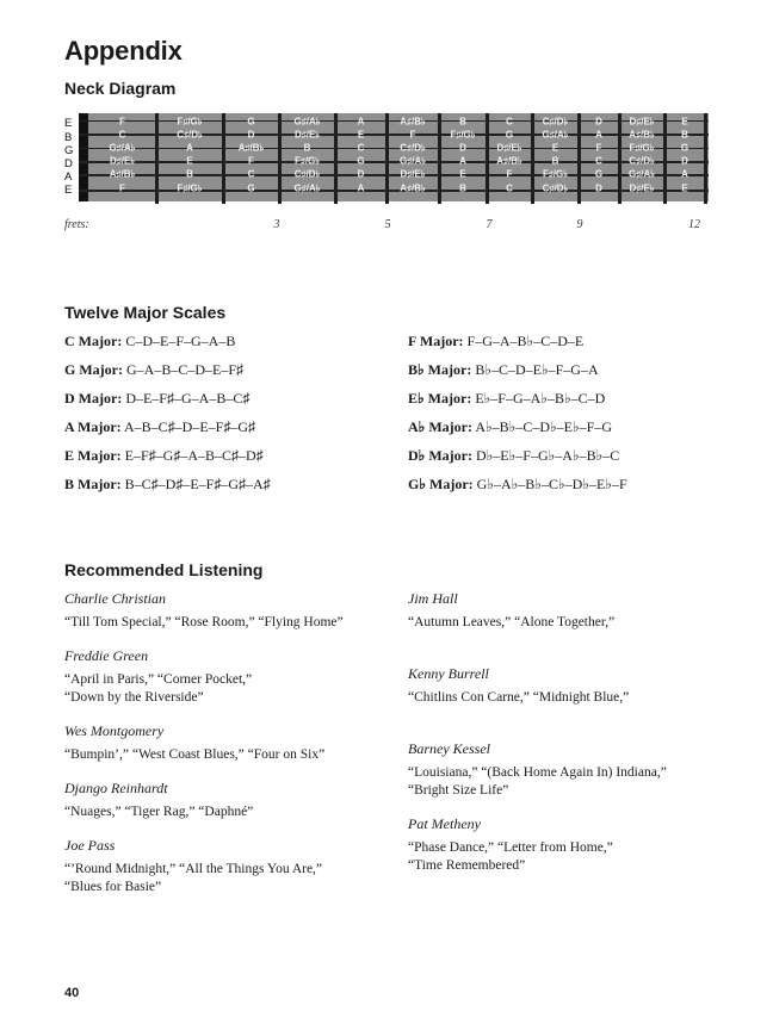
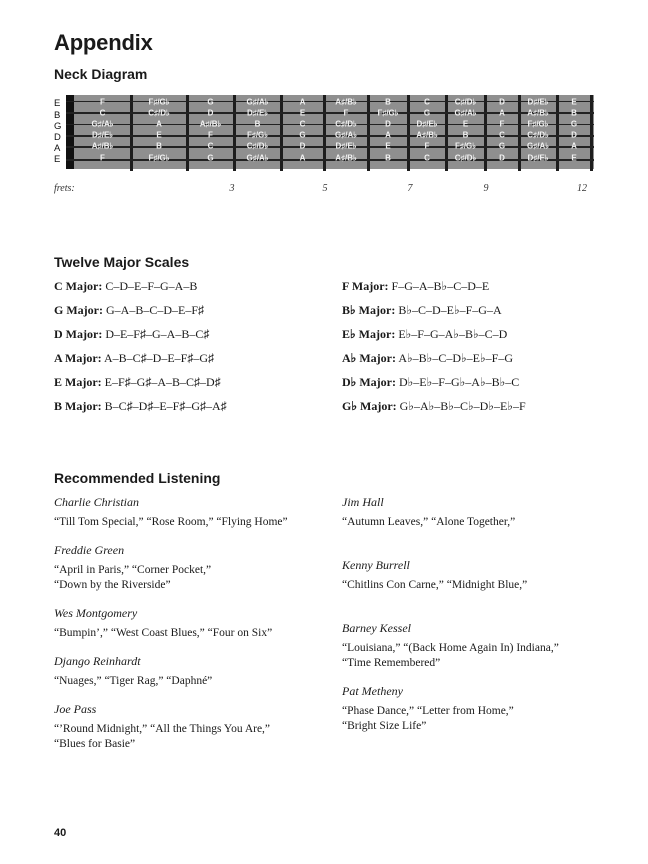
  Appendix
  Neck Diagram
  E
  B
  G
  D
  A
  E
  F
  F♯/G♭
  G
  G♯/A♭
  A
  A♯/B♭
  B
  C
  C♯/D♭
  D
  D♯/E♭
  E
  C
  C♯/D♭
  D
  D♯/E♭
  E
  F
  F♯/G♭
  G
  G♯/A♭
  A
  A♯/B♭
  B
  G♯/A♭
  A
  A♯/B♭
  B
  C
  C♯/D♭
  D
  D♯/E♭
  E
  F
  F♯/G♭
  G
  D♯/E♭
  E
  F
  F♯/G♭
  G
  G♯/A♭
  A
  A♯/B♭
  B
  C
  C♯/D♭
  D
  A♯/B♭
  B
  C
  C♯/D♭
  D
  D♯/E♭
  E
  F
  F♯/G♭
  G
  G♯/A♭
  A
  F
  F♯/G♭
  G
  G♯/A♭
  A
  A♯/B♭
  B
  C
  C♯/D♭
  D
  D♯/E♭
  E
  frets:
  3
  5
  7
  9
  12
  Twelve Major Scales
  C Major: C–D–E–F–G–A–B
  G Major: G–A–B–C–D–E–F♯
  D Major: D–E–F♯–G–A–B–C♯
  A Major: A–B–C♯–D–E–F♯–G♯
  E Major: E–F♯–G♯–A–B–C♯–D♯
  B Major: B–C♯–D♯–E–F♯–G♯–A♯
  F Major: F–G–A–B♭–C–D–E
  B♭ Major: B♭–C–D–E♭–F–G–A
  E♭ Major: E♭–F–G–A♭–B♭–C–D
  A♭ Major: A♭–B♭–C–D♭–E♭–F–G
  D♭ Major: D♭–E♭–F–G♭–A♭–B♭–C
  G♭ Major: G♭–A♭–B♭–C♭–D♭–E♭–F
  Recommended Listening
  Charlie Christian
  “Till Tom Special,” “Rose Room,” “Flying Home”
  Freddie Green
  “April in Paris,” “Corner Pocket,”
  “Down by the Riverside”
  Wes Montgomery
  “Bumpin’,” “West Coast Blues,” “Four on Six”
  Django Reinhardt
  “Nuages,” “Tiger Rag,” “Daphné”
  Joe Pass
  “’Round Midnight,” “All the Things You Are,”
  “Blues for Basie”
  Jim Hall
  “Autumn Leaves,” “Alone Together,”
  Kenny Burrell
  “Chitlins Con Carne,” “Midnight Blue,”
  Barney Kessel
  “Louisiana,” “(Back Home Again In) Indiana,”
- “Bright Size Life”
+ “Time Remembered”
  Pat Metheny
  “Phase Dance,” “Letter from Home,”
- “Time Remembered”
+ “Bright Size Life”
  40
